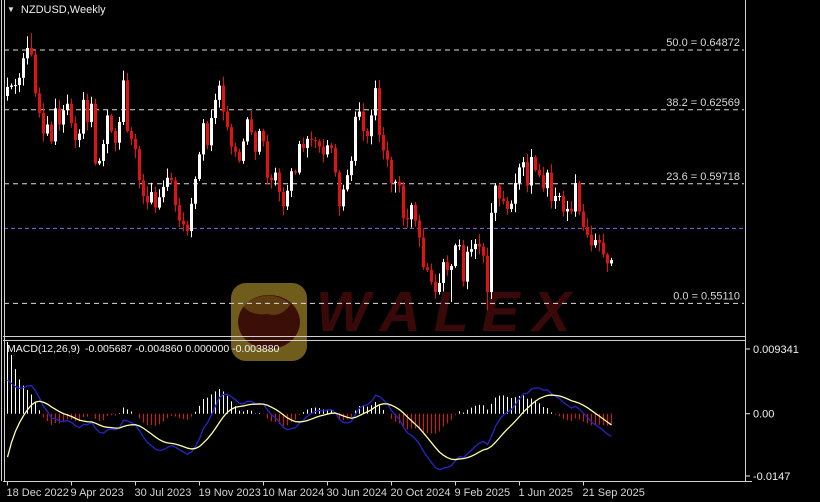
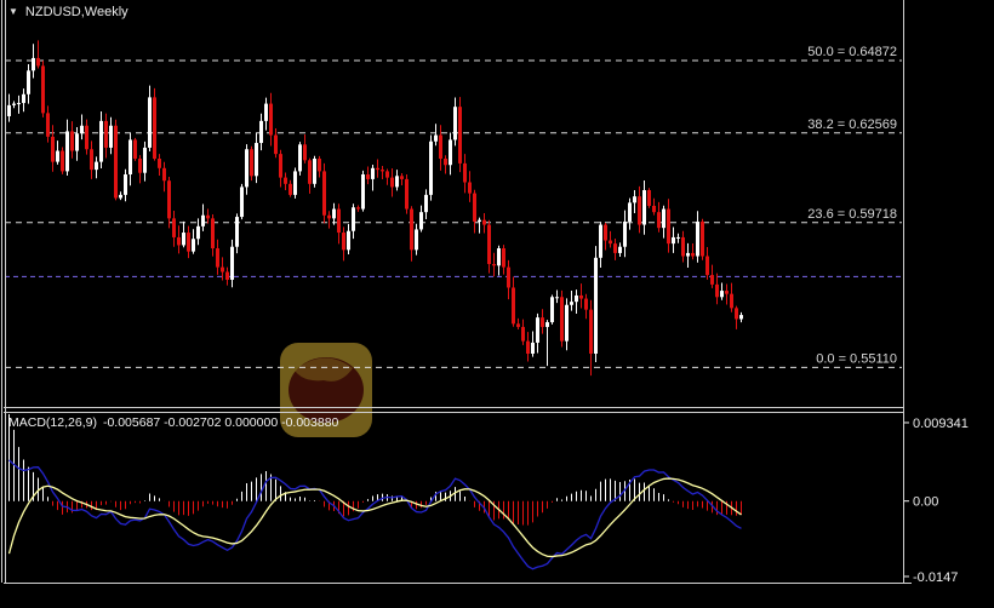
- WALEX
  50.0 = 0.64872
  38.2 = 0.62569
  23.6 = 0.59718
  0.0 = 0.55110
  0.009341
  0.00
  -0.0147
- 18 Dec 2022
- 9 Apr 2023
- 30 Jul 2023
- 19 Nov 2023
- 10 Mar 2024
- 30 Jun 2024
- 20 Oct 2024
- 9 Feb 2025
- 1 Jun 2025
- 21 Sep 2025
  ▼ NZDUSD,Weekly
- MACD(12,26,9) -0.005687 -0.004860 0.000000 -0.003880
+ MACD(12,26,9) -0.005687 -0.002702 0.000000 -0.003880
